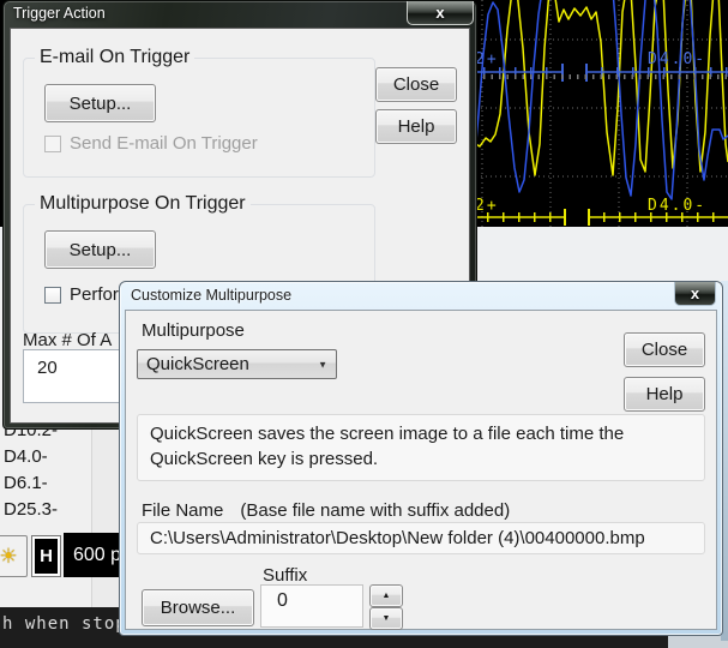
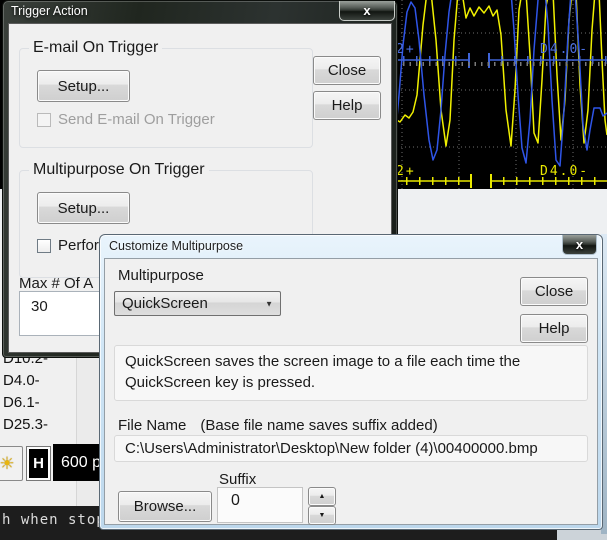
  2+
  D4.0-
  2+
  D4.0-
  D10.2-
  D4.0-
  D6.1-
  D25.3-
  ☀
  H
  600 p
  h when sto
  Trigger Action
  x
  E-mail On Trigger
  Setup...
  Send E-mail On Trigger
  Close
  Help
  Multipurpose On Trigger
  Setup...
  Perfor
  Max # Of A
- 20
+ 30
  Customize Multipurpose
  x
  Multipurpose
  QuickScreen
  ▼
  Close
  Help
  QuickScreen saves the screen image to a file each time the QuickScreen key is pressed.
  File Name
- (Base file name with suffix added)
+ (Base file name saves suffix added)
  C:\Users\Administrator\Desktop\New folder (4)\00400000.bmp
  Suffix
  Browse...
  0
